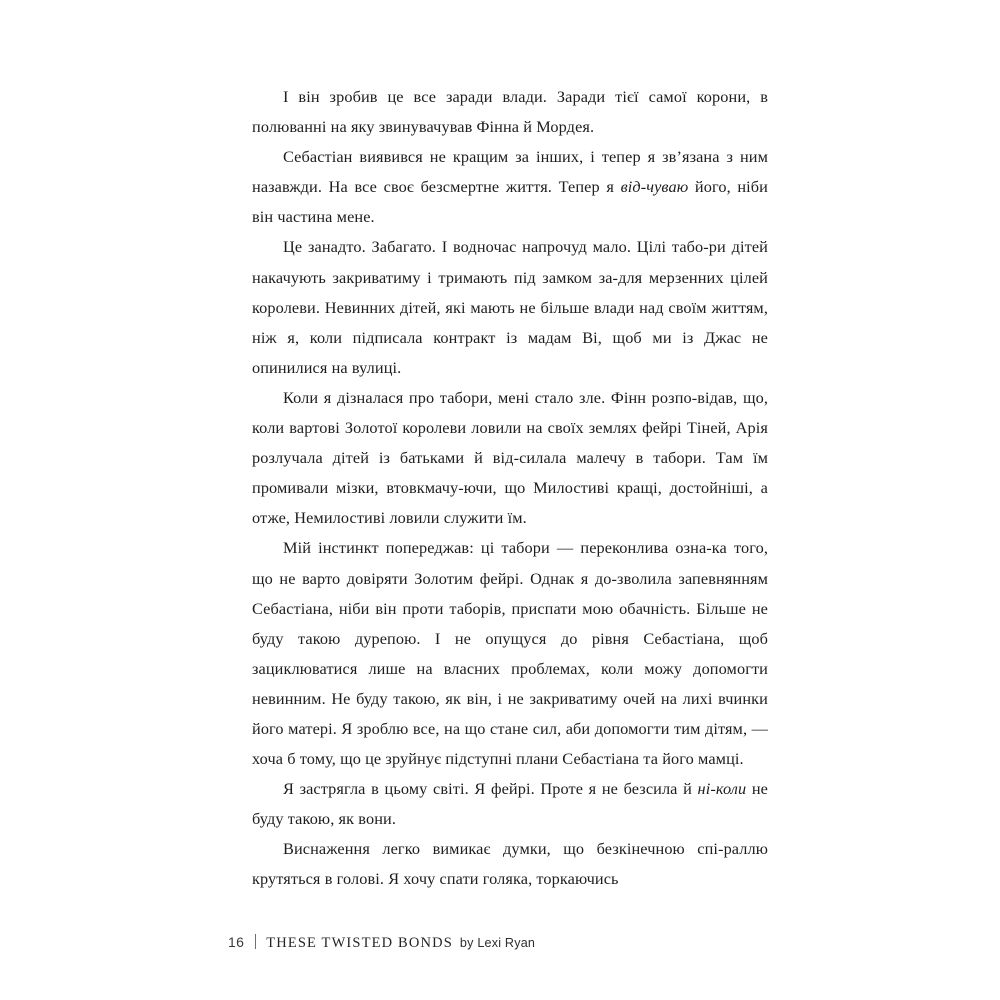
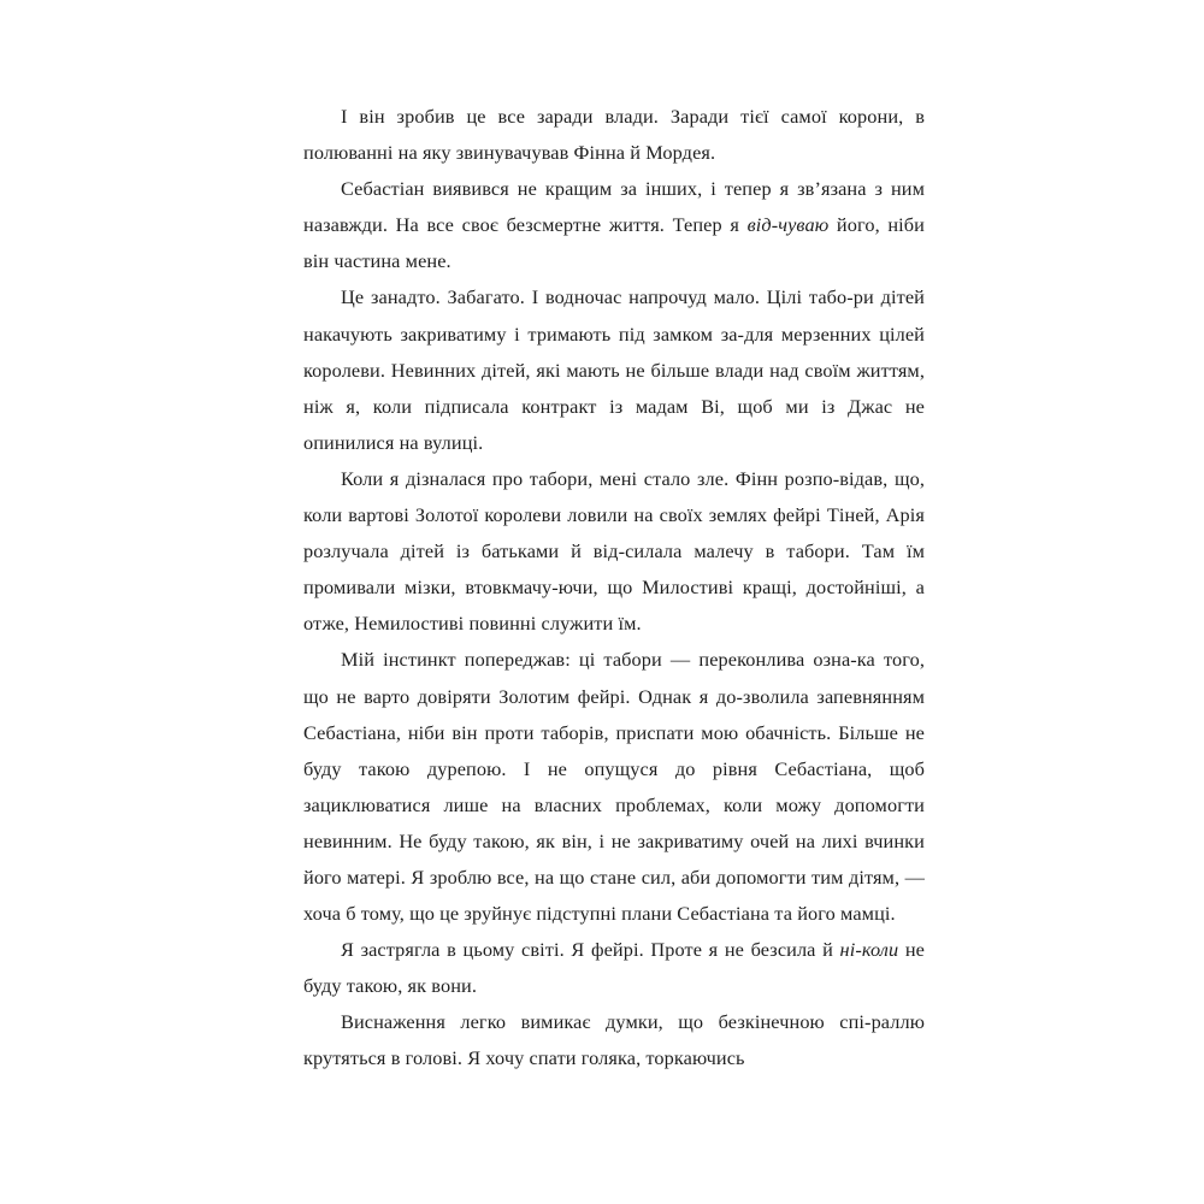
  І він зробив це все заради влади. Заради тієї самої корони, в полюванні на яку звинувачував Фінна й Мордея.
  Себастіан виявився не кращим за інших, і тепер я зв’язана з ним назавжди. На все своє безсмертне життя. Тепер я від-чуваю його, ніби він частина мене.
  Це занадто. Забагато. І водночас напрочуд мало. Цілі табо-ри дітей накачують закриватиму і тримають під замком за-для мерзенних цілей королеви. Невинних дітей, які мають не більше влади над своїм життям, ніж я, коли підписала контракт із мадам Ві, щоб ми із Джас не опинилися на вулиці.
- Коли я дізналася про табори, мені стало зле. Фінн розпо-відав, що, коли вартові Золотої королеви ловили на своїх землях фейрі Тіней, Арія розлучала дітей із батьками й від-силала малечу в табори. Там їм промивали мізки, втовкмачу-ючи, що Милостиві кращі, достойніші, а отже, Немилостиві ловили служити їм.
+ Коли я дізналася про табори, мені стало зле. Фінн розпо-відав, що, коли вартові Золотої королеви ловили на своїх землях фейрі Тіней, Арія розлучала дітей із батьками й від-силала малечу в табори. Там їм промивали мізки, втовкмачу-ючи, що Милостиві кращі, достойніші, а отже, Немилостиві повинні служити їм.
  Мій інстинкт попереджав: ці табори — переконлива озна-ка того, що не варто довіряти Золотим фейрі. Однак я до-зволила запевнянням Себастіана, ніби він проти таборів, приспати мою обачність. Більше не буду такою дурепою. І не опущуся до рівня Себастіана, щоб зациклюватися лише на власних проблемах, коли можу допомогти невинним. Не буду такою, як він, і не закриватиму очей на лихі вчинки його матері. Я зроблю все, на що стане сил, аби допомогти тим дітям, — хоча б тому, що це зруйнує підступні плани Себастіана та його мамці.
  Я застрягла в цьому світі. Я фейрі. Проте я не безсила й ні-коли не буду такою, як вони.
  Виснаження легко вимикає думки, що безкінечною спі-раллю крутяться в голові. Я хочу спати голяка, торкаючись
- 16
- THESE TWISTED BONDS
- by Lexi Ryan
